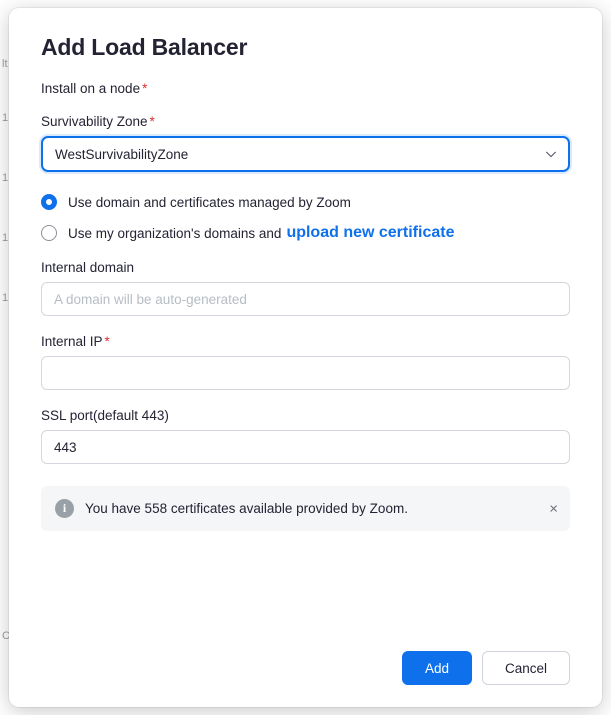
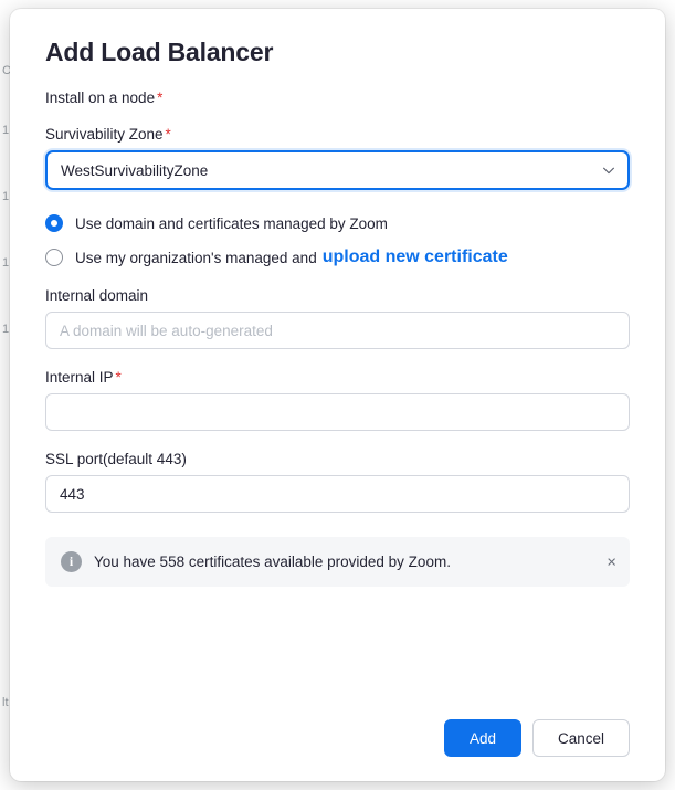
- lt
+ C
  1
  1
  1
  1
- C
+ lt
  Add Load Balancer
  Install on a node *
  Survivability Zone *
  WestSurvivabilityZone
  Use domain and certificates managed by Zoom
- Use my organization's domains and
+ Use my organization's managed and
  upload new certificate
  Internal domain
  A domain will be auto-generated
  Internal IP *
  SSL port(default 443)
  443
  i
  You have 558 certificates available provided by Zoom.
  ×
  Add
  Cancel
